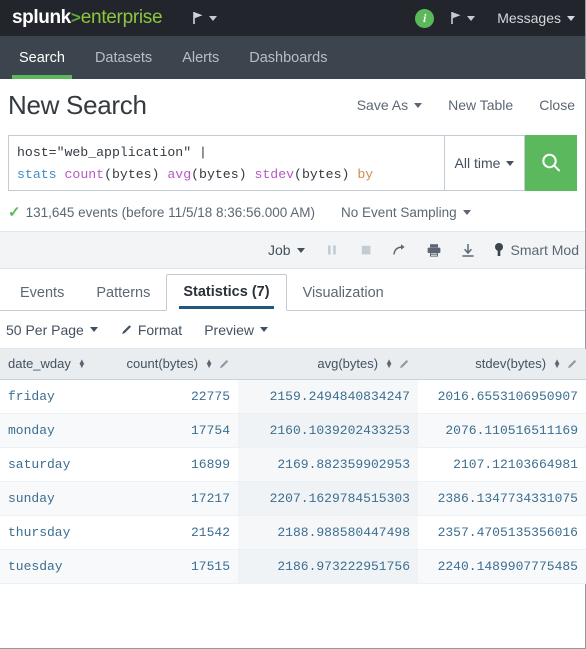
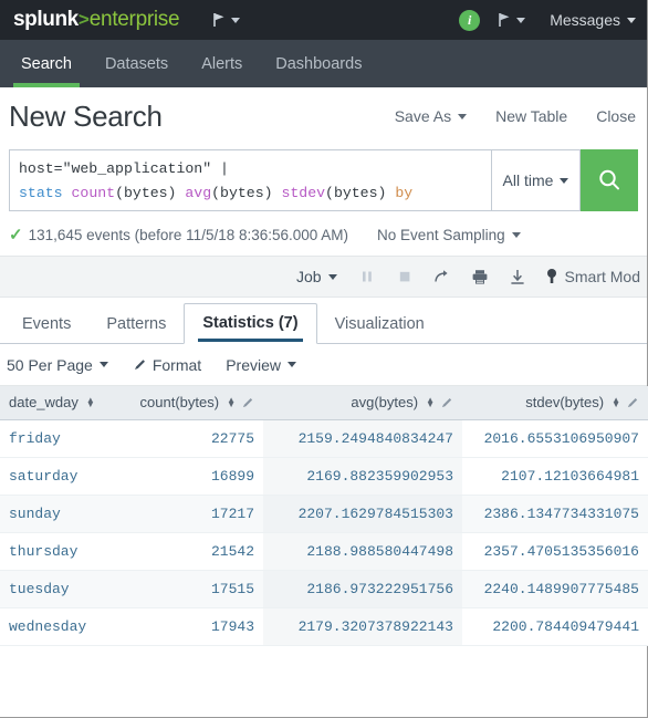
  splunk
  >
  enterprise
  i
  Messages
  Search
  Datasets
  Alerts
  Dashboards
  New Search
  Save As
  New Table
  Close
  host="web_application" |
  stats count(bytes) avg(bytes) stdev(bytes) by
  All time
  ✓
  131,645 events (before 11/5/18 8:36:56.000 AM)
  No Event Sampling
  Job
  Smart Mod
  Events
  Patterns
  Statistics (7)
  Visualization
  50 Per Page
  Format
  Preview
  date_wday ▲▼	count(bytes) ▲▼	avg(bytes) ▲▼	stdev(bytes) ▲▼
  friday	22775	2159.2494840834247	2016.6553106950907
- monday	17754	2160.1039202433253	2076.110516511169
  saturday	16899	2169.882359902953	2107.12103664981
  sunday	17217	2207.1629784515303	2386.1347734331075
  thursday	21542	2188.988580447498	2357.4705135356016
  tuesday	17515	2186.973222951756	2240.1489907775485
+ wednesday	17943	2179.3207378922143	2200.784409479441
